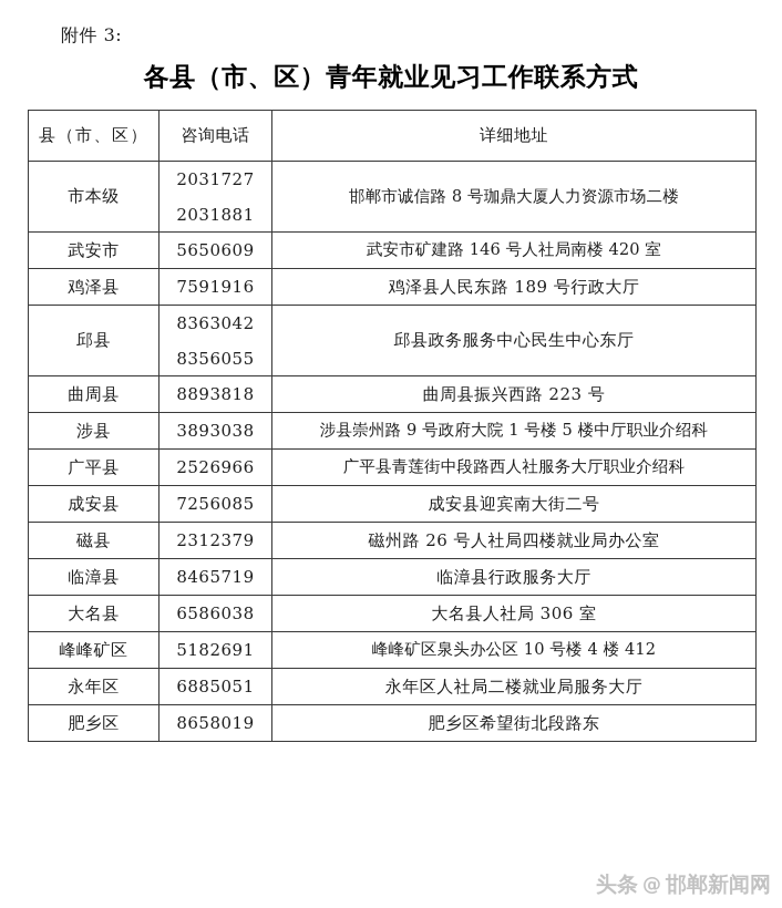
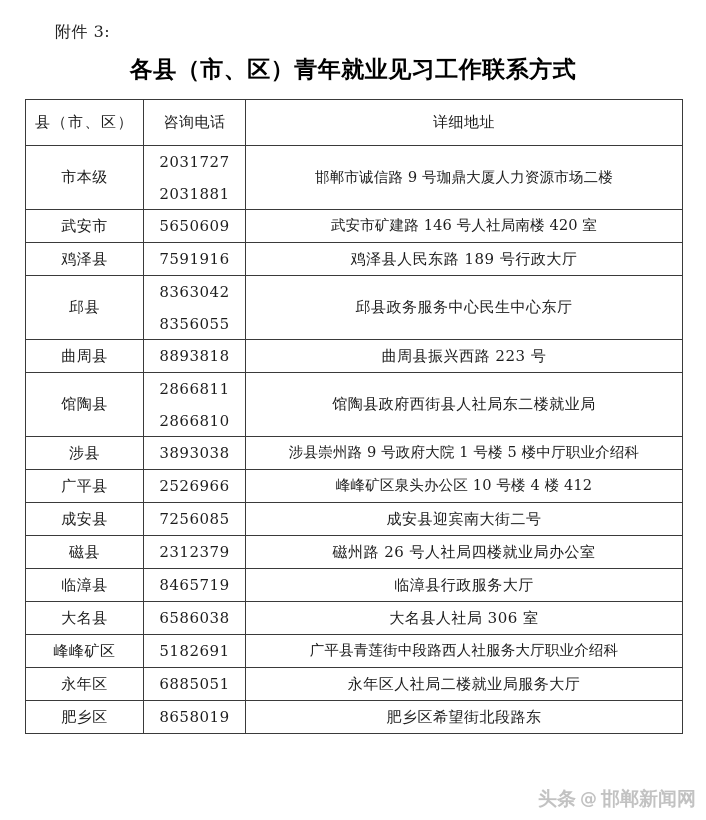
  附件 3:
  各县（市、区）青年就业见习工作联系方式
  县（市、区）	咨询电话	详细地址
- 市本级	20317272031881	邯郸市诚信路 8 号珈鼎大厦人力资源市场二楼
+ 市本级	20317272031881	邯郸市诚信路 9 号珈鼎大厦人力资源市场二楼
  武安市	5650609	武安市矿建路 146 号人社局南楼 420 室
  鸡泽县	7591916	鸡泽县人民东路 189 号行政大厅
  邱县	83630428356055	邱县政务服务中心民生中心东厅
  曲周县	8893818	曲周县振兴西路 223 号
+ 馆陶县	28668112866810	馆陶县政府西街县人社局东二楼就业局
  涉县	3893038	涉县崇州路 9 号政府大院 1 号楼 5 楼中厅职业介绍科
- 广平县	2526966	广平县青莲街中段路西人社服务大厅职业介绍科
+ 广平县	2526966	峰峰矿区泉头办公区 10 号楼 4 楼 412
  成安县	7256085	成安县迎宾南大街二号
  磁县	2312379	磁州路 26 号人社局四楼就业局办公室
  临漳县	8465719	临漳县行政服务大厅
  大名县	6586038	大名县人社局 306 室
- 峰峰矿区	5182691	峰峰矿区泉头办公区 10 号楼 4 楼 412
+ 峰峰矿区	5182691	广平县青莲街中段路西人社服务大厅职业介绍科
  永年区	6885051	永年区人社局二楼就业局服务大厅
  肥乡区	8658019	肥乡区希望街北段路东
  头条
  @
  邯郸新闻网
